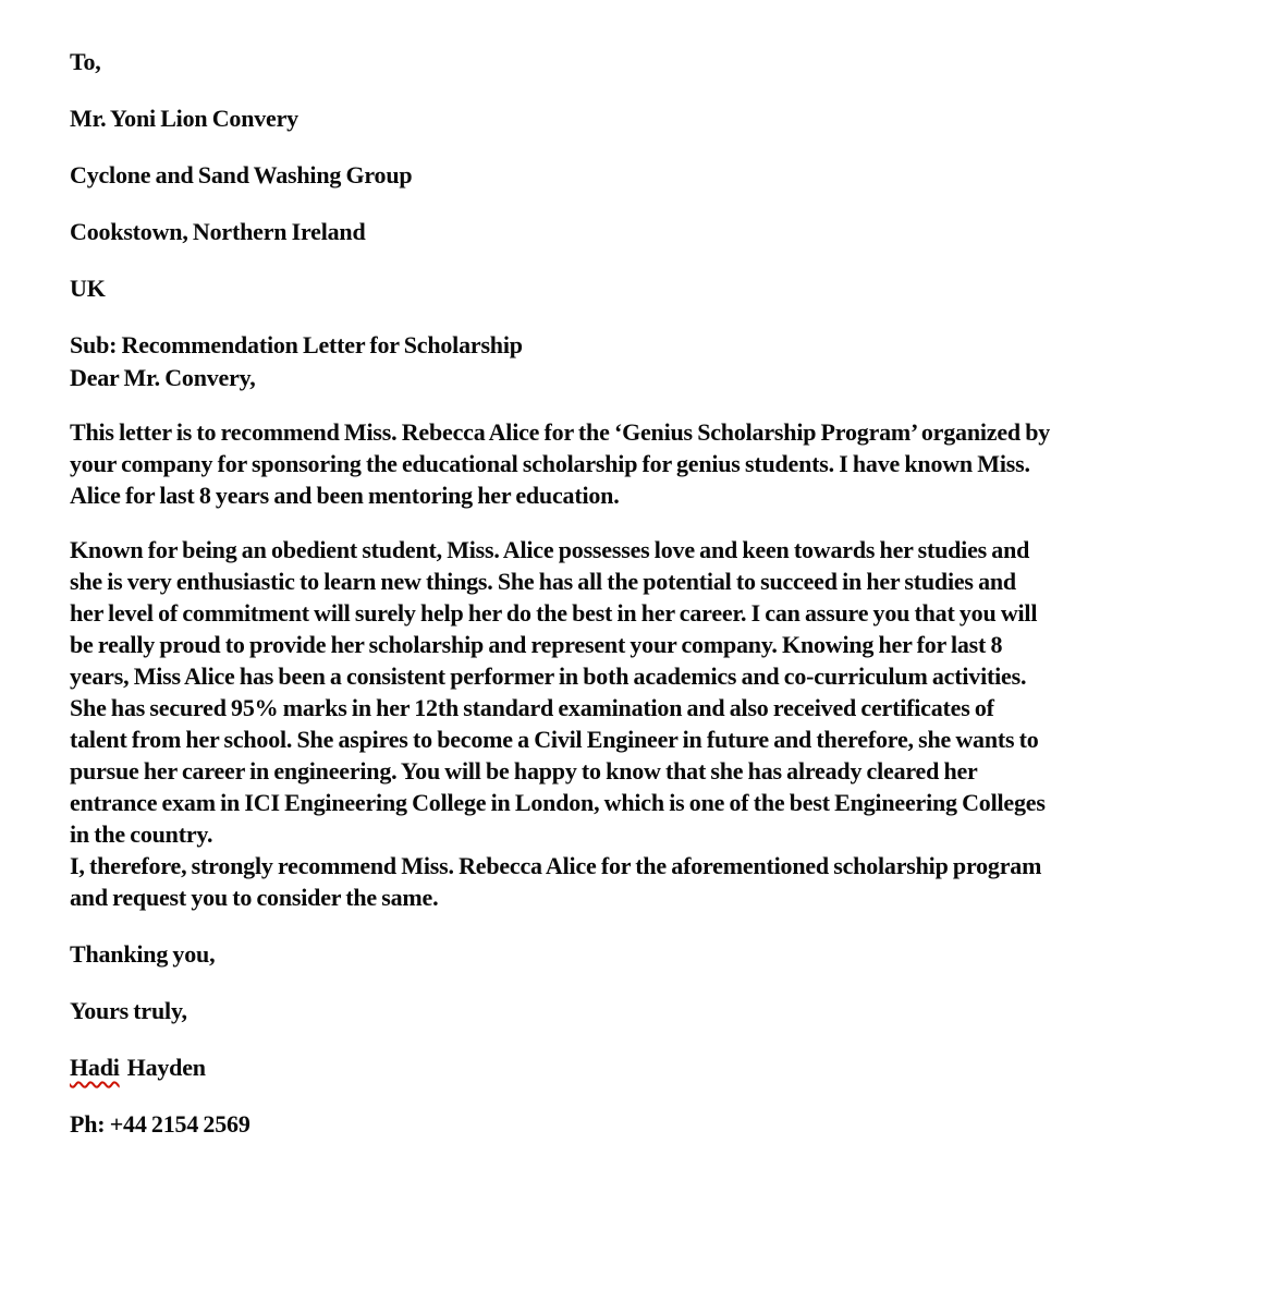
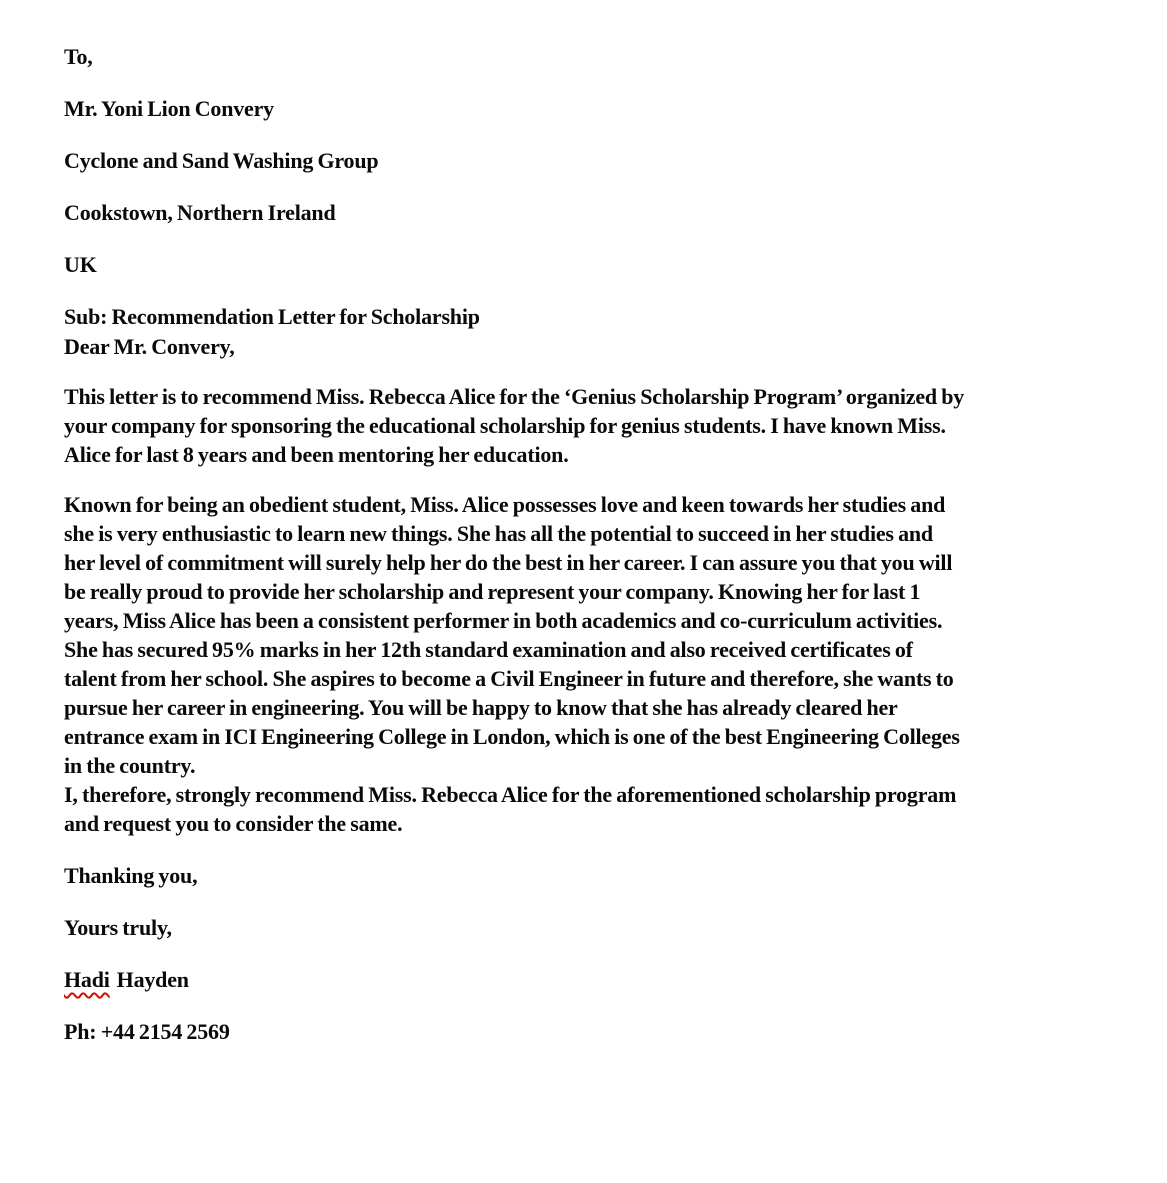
  To,
  Mr. Yoni Lion Convery
  Cyclone and Sand Washing Group
  Cookstown, Northern Ireland
  UK
  Sub: Recommendation Letter for Scholarship
  Dear Mr. Convery,
  This letter is to recommend Miss. Rebecca Alice for the ‘Genius Scholarship Program’ organized by
  your company for sponsoring the educational scholarship for genius students. I have known Miss.
  Alice for last 8 years and been mentoring her education.
  Known for being an obedient student, Miss. Alice possesses love and keen towards her studies and
  she is very enthusiastic to learn new things. She has all the potential to succeed in her studies and
  her level of commitment will surely help her do the best in her career. I can assure you that you will
- be really proud to provide her scholarship and represent your company. Knowing her for last 8
+ be really proud to provide her scholarship and represent your company. Knowing her for last 1
  years, Miss Alice has been a consistent performer in both academics and co-curriculum activities.
  She has secured 95% marks in her 12th standard examination and also received certificates of
  talent from her school. She aspires to become a Civil Engineer in future and therefore, she wants to
  pursue her career in engineering. You will be happy to know that she has already cleared her
  entrance exam in ICI Engineering College in London, which is one of the best Engineering Colleges
  in the country.
  I, therefore, strongly recommend Miss. Rebecca Alice for the aforementioned scholarship program
  and request you to consider the same.
  Thanking you,
  Yours truly,
  Hadi Hayden
  Ph: +44 2154 2569
